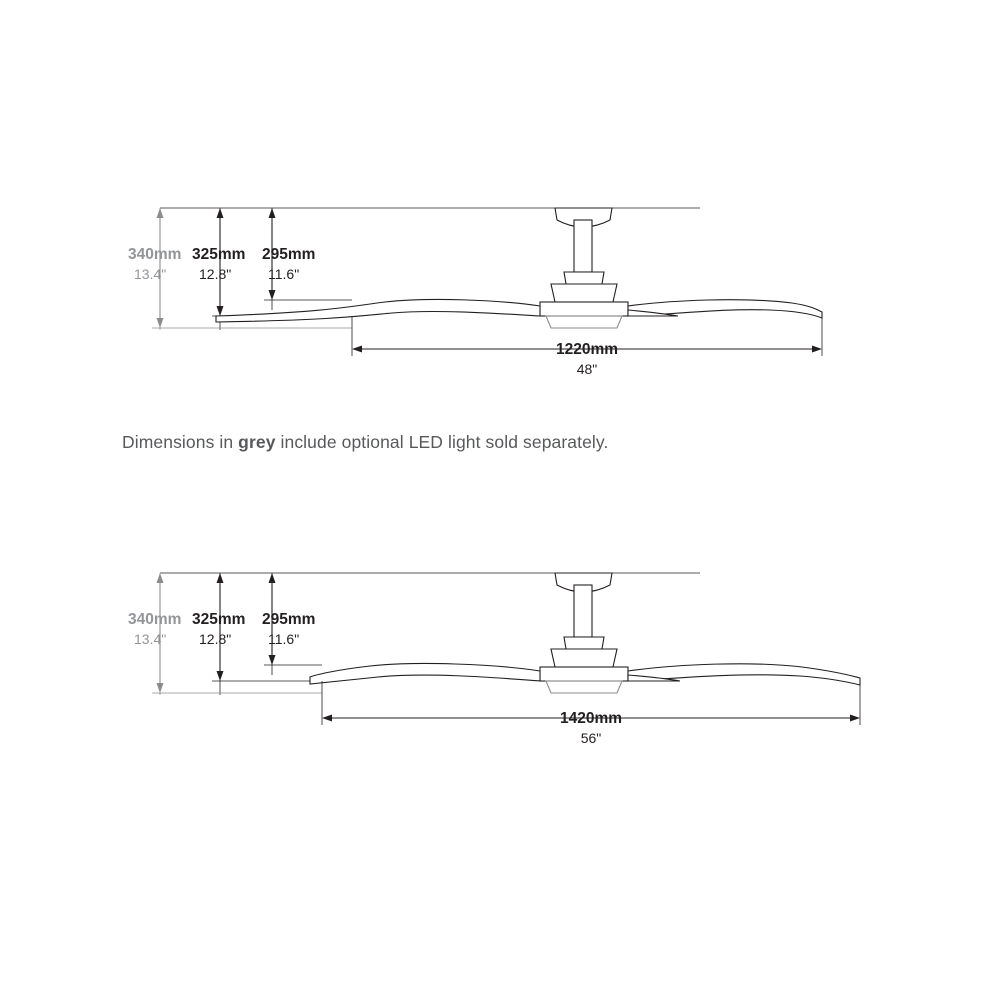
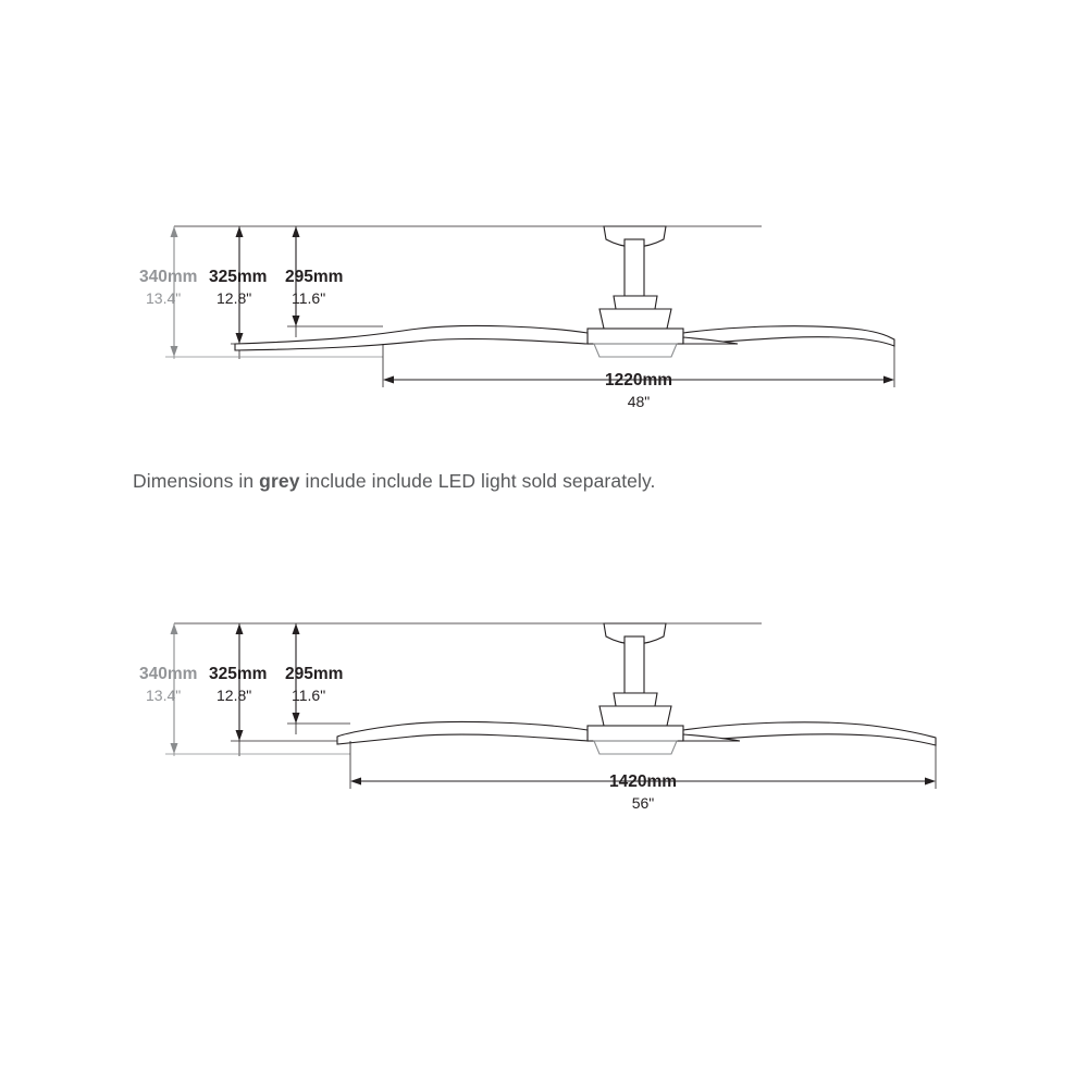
  340mm
  13.4"
  325mm
  12.8"
  295mm
  11.6"
  1220mm
  48"
- Dimensions in grey include optional LED light sold separately.
+ Dimensions in grey include include LED light sold separately.
  340mm
  13.4"
  325mm
  12.8"
  295mm
  11.6"
  1420mm
  56"
